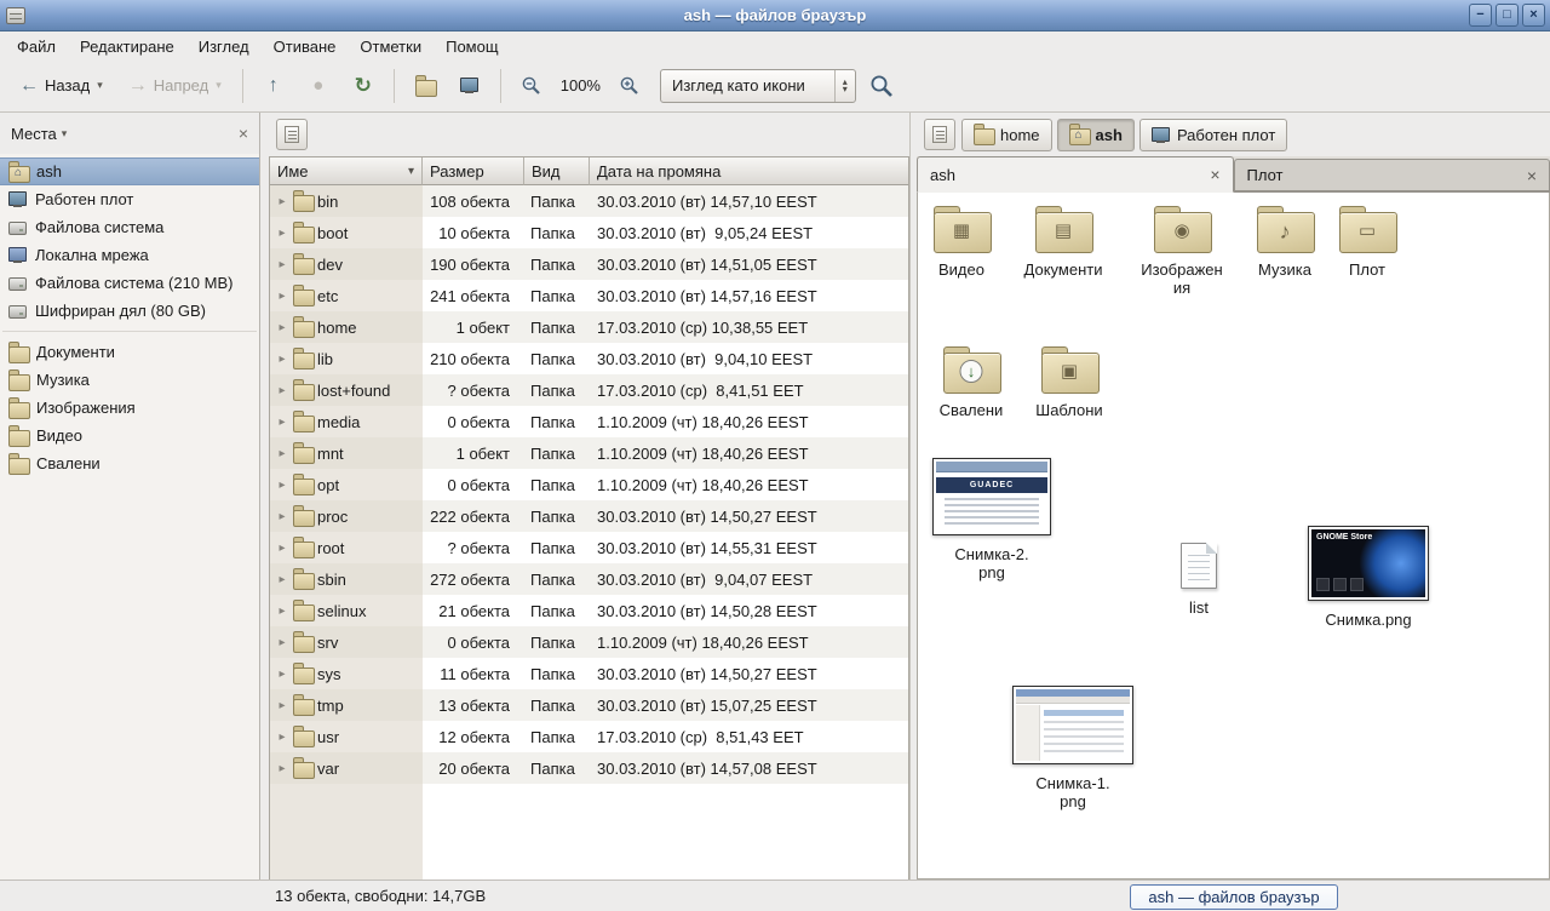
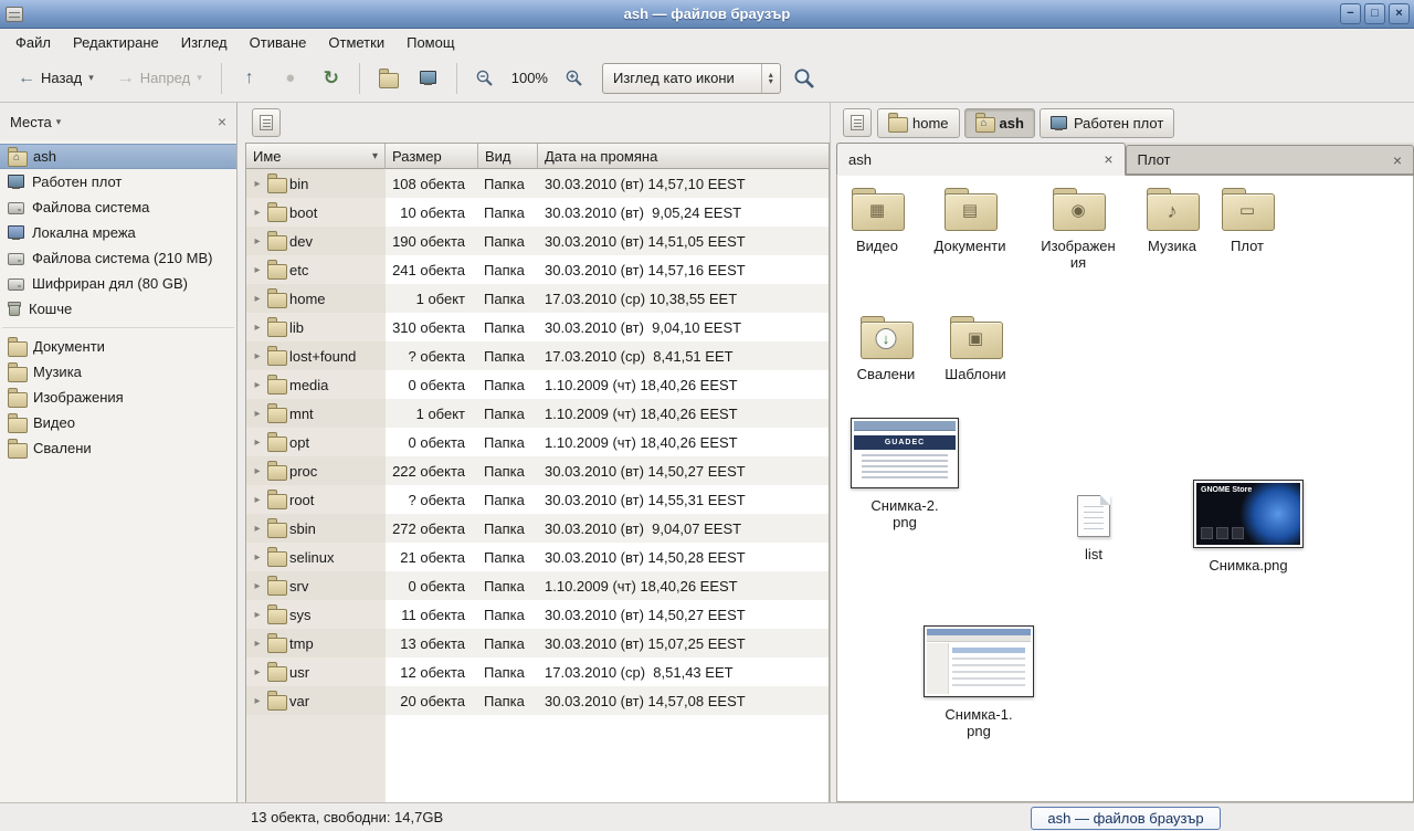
  ash — файлов браузър
  −
  □
  ×
  Файл
  Редактиране
  Изглед
  Отиване
  Отметки
  Помощ
  ←
  Назад
  ▾
  →
  Напред
  ▾
  ↑
  ●
  ↻
  100%
  Изглед като икони
  ▴
  ▾
  Места
  ▾
  ×
  ⌂
  ash
  Работен плот
  Файлова система
  Локална мрежа
  Файлова система (210 MB)
  Шифриран дял (80 GB)
+ Кошче
  Документи
  Музика
  Изображения
  Видео
  Свалени
  Име
  ▾
  Размер
  Вид
  Дата на промяна
  ▸
  bin
  108 обекта
  Папка
  30.03.2010 (вт) 14,57,10 EEST
  ▸
  boot
  10 обекта
  Папка
  30.03.2010 (вт) 9,05,24 EEST
  ▸
  dev
  190 обекта
  Папка
  30.03.2010 (вт) 14,51,05 EEST
  ▸
  etc
  241 обекта
  Папка
  30.03.2010 (вт) 14,57,16 EEST
  ▸
  home
  1 обект
  Папка
  17.03.2010 (ср) 10,38,55 EET
  ▸
  lib
- 210 обекта
+ 310 обекта
  Папка
  30.03.2010 (вт) 9,04,10 EEST
  ▸
  lost+found
  ? обекта
  Папка
  17.03.2010 (ср) 8,41,51 EET
  ▸
  media
  0 обекта
  Папка
  1.10.2009 (чт) 18,40,26 EEST
  ▸
  mnt
  1 обект
  Папка
  1.10.2009 (чт) 18,40,26 EEST
  ▸
  opt
  0 обекта
  Папка
  1.10.2009 (чт) 18,40,26 EEST
  ▸
  proc
  222 обекта
  Папка
  30.03.2010 (вт) 14,50,27 EEST
  ▸
  root
  ? обекта
  Папка
  30.03.2010 (вт) 14,55,31 EEST
  ▸
  sbin
  272 обекта
  Папка
  30.03.2010 (вт) 9,04,07 EEST
  ▸
  selinux
  21 обекта
  Папка
  30.03.2010 (вт) 14,50,28 EEST
  ▸
  srv
  0 обекта
  Папка
  1.10.2009 (чт) 18,40,26 EEST
  ▸
  sys
  11 обекта
  Папка
  30.03.2010 (вт) 14,50,27 EEST
  ▸
  tmp
  13 обекта
  Папка
  30.03.2010 (вт) 15,07,25 EEST
  ▸
  usr
  12 обекта
  Папка
  17.03.2010 (ср) 8,51,43 EET
  ▸
  var
  20 обекта
  Папка
  30.03.2010 (вт) 14,57,08 EEST
  home
  ⌂
  ash
  Работен плот
  ash
  ×
  Плот
  ×
  ▦
  Видео
  ▤
  Документи
  ◉
  Изображен
  ия
  ♪
  Музика
  ▭
  Плот
  ↓
  Свалени
  ▣
  Шаблони
  Снимка-2.
  png
  list
  Снимка.png
  Снимка-1.
  png
  13 обекта, свободни: 14,7GB
  ash — файлов браузър
